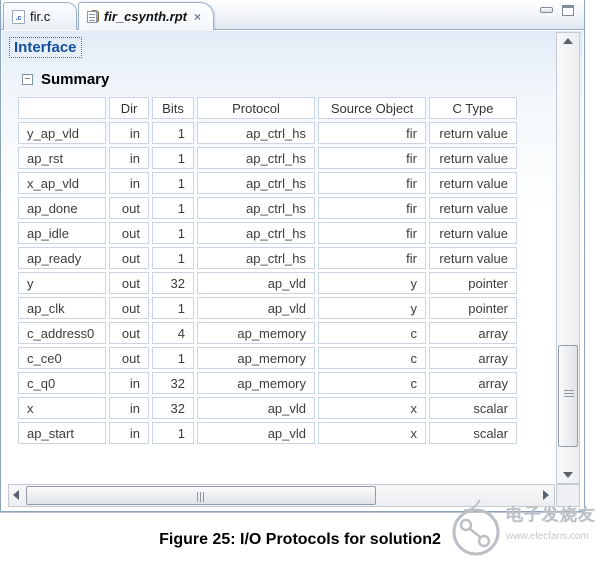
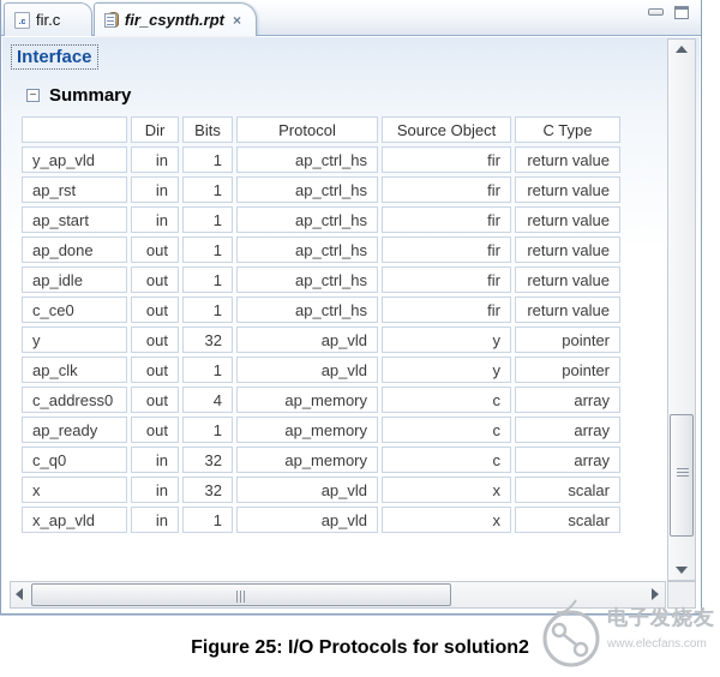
  fir.c
  fir_csynth.rpt
  ×
  Interface
  −
  Summary
  	Dir	Bits	Protocol	Source Object	C Type
  y_ap_vld	in	1	ap_ctrl_hs	fir	return value
  ap_rst	in	1	ap_ctrl_hs	fir	return value
- x_ap_vld	in	1	ap_ctrl_hs	fir	return value
+ ap_start	in	1	ap_ctrl_hs	fir	return value
  ap_done	out	1	ap_ctrl_hs	fir	return value
  ap_idle	out	1	ap_ctrl_hs	fir	return value
- ap_ready	out	1	ap_ctrl_hs	fir	return value
+ c_ce0	out	1	ap_ctrl_hs	fir	return value
  y	out	32	ap_vld	y	pointer
  ap_clk	out	1	ap_vld	y	pointer
  c_address0	out	4	ap_memory	c	array
- c_ce0	out	1	ap_memory	c	array
+ ap_ready	out	1	ap_memory	c	array
  c_q0	in	32	ap_memory	c	array
  x	in	32	ap_vld	x	scalar
- ap_start	in	1	ap_vld	x	scalar
+ x_ap_vld	in	1	ap_vld	x	scalar
  Figure 25: I/O Protocols for solution2
  电子发烧友
  www.elecfans.com
